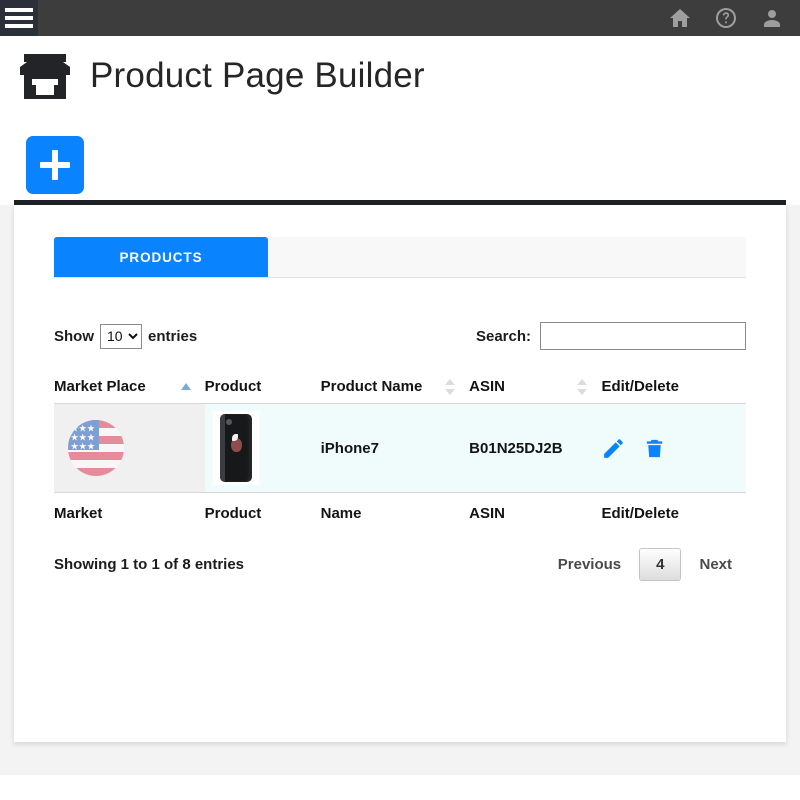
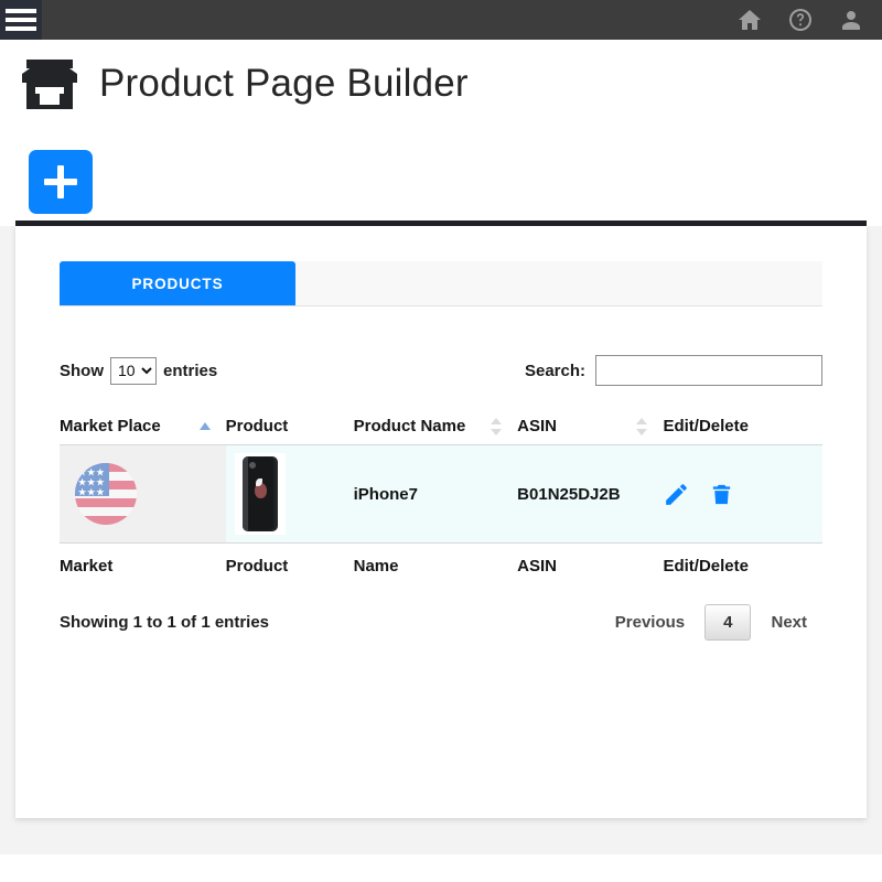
  Product Page Builder
  PRODUCTS
  Show
  10
  entries
  Search:
  Market Place	Product	Product Name	ASIN	Edit/Delete
  ★★★★★★★★★		iPhone7	B01N25DJ2B
  Market	Product	Name	ASIN	Edit/Delete
- Showing 1 to 1 of 8 entries
+ Showing 1 to 1 of 1 entries
  Previous
  4
  Next
